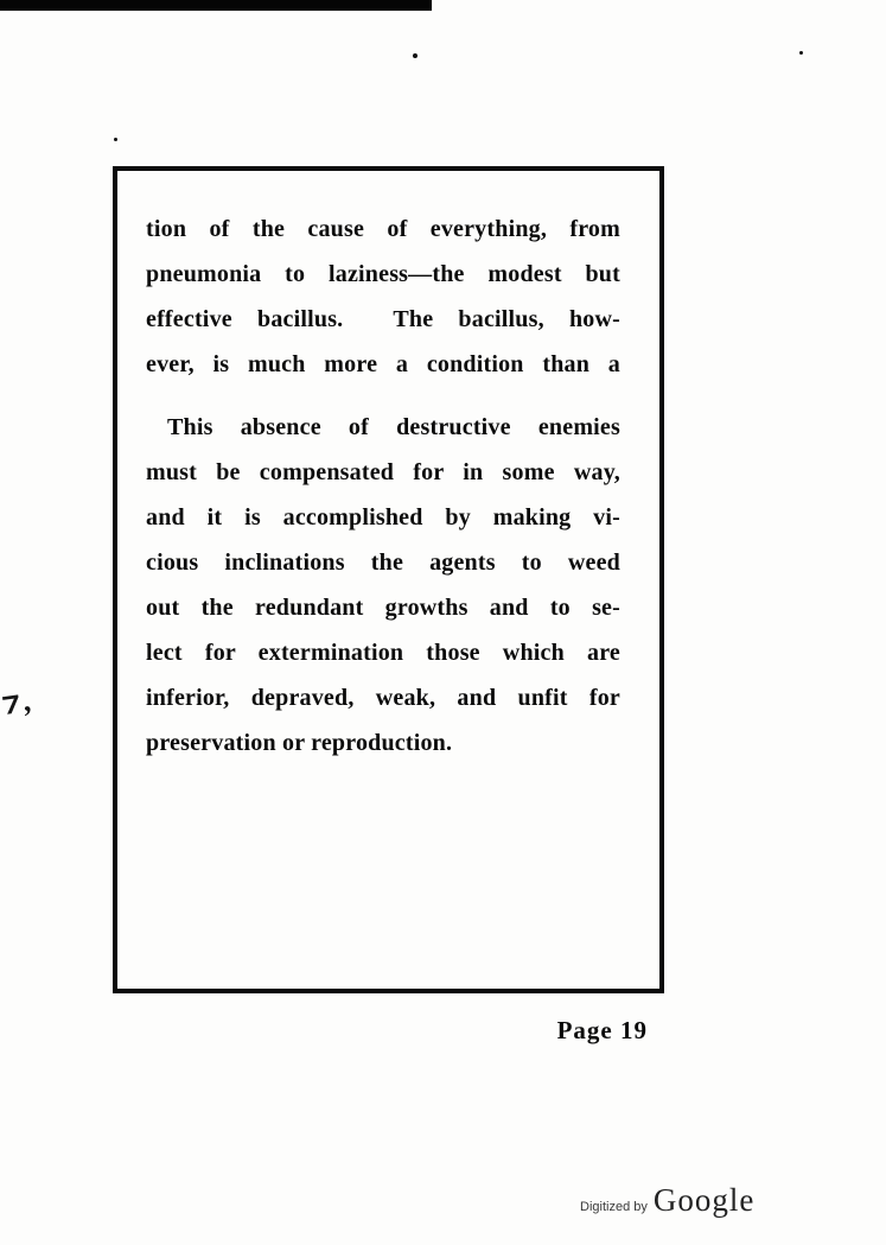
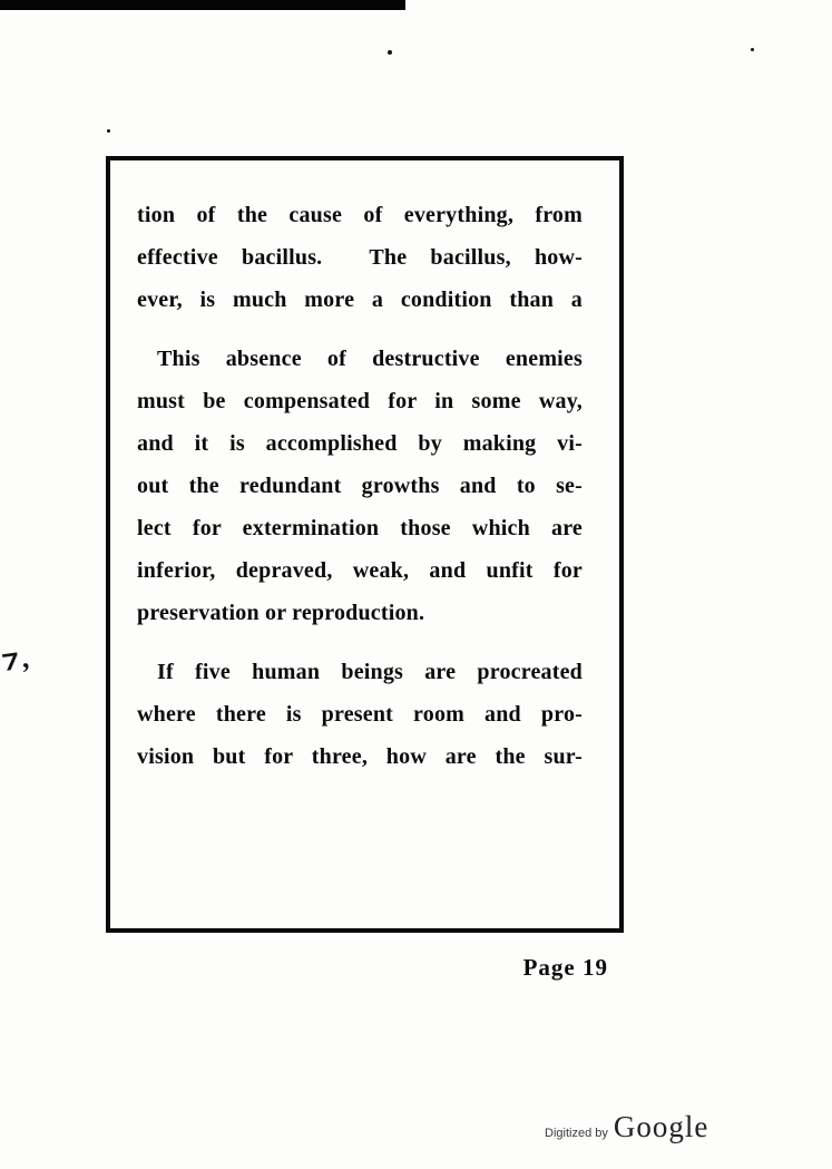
  tion of the cause of everything, from
- pneumonia to laziness—the modest but
  effective bacillus. The bacillus, how-
  ever, is much more a condition than a
  This absence of destructive enemies
  must be compensated for in some way,
  and it is accomplished by making vi-
- cious inclinations the agents to weed
  out the redundant growths and to se-
  lect for extermination those which are
  inferior, depraved, weak, and unfit for
  preservation or reproduction.
+ If five human beings are procreated
+ where there is present room and pro-
+ vision but for three, how are the sur-
  Page 19
  Digitized by
  Google
